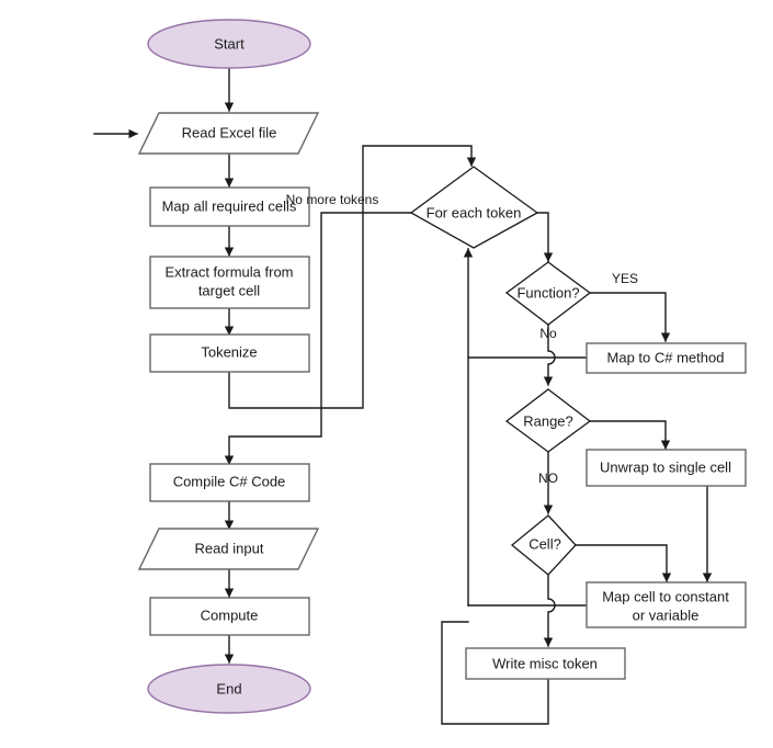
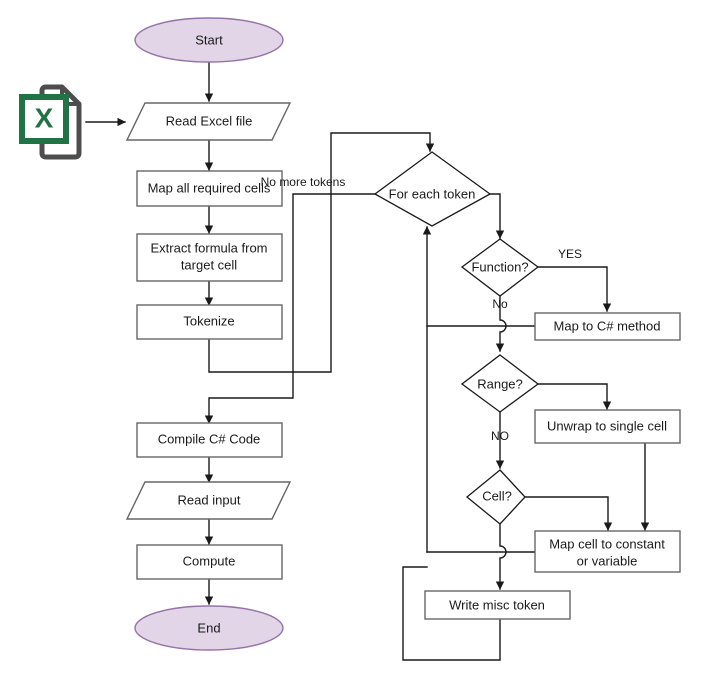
  Start
  Read Excel file
  Map all required cells
  Extract formula from
  target cell
  Tokenize
  Compile C# Code
  Read input
  Compute
  End
  For each token
  Function?
  Map to C# method
  Range?
  Unwrap to single cell
  Cell?
  Map cell to constant
  or variable
  Write misc token
  No more tokens
  YES
  No
  NO
+ X
